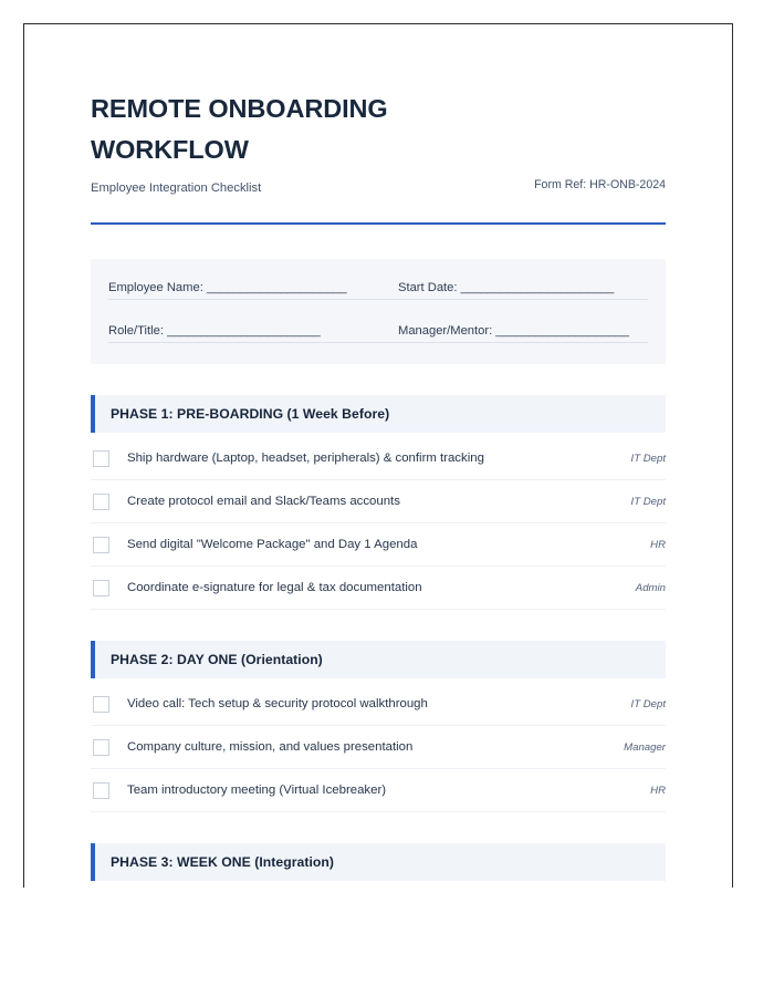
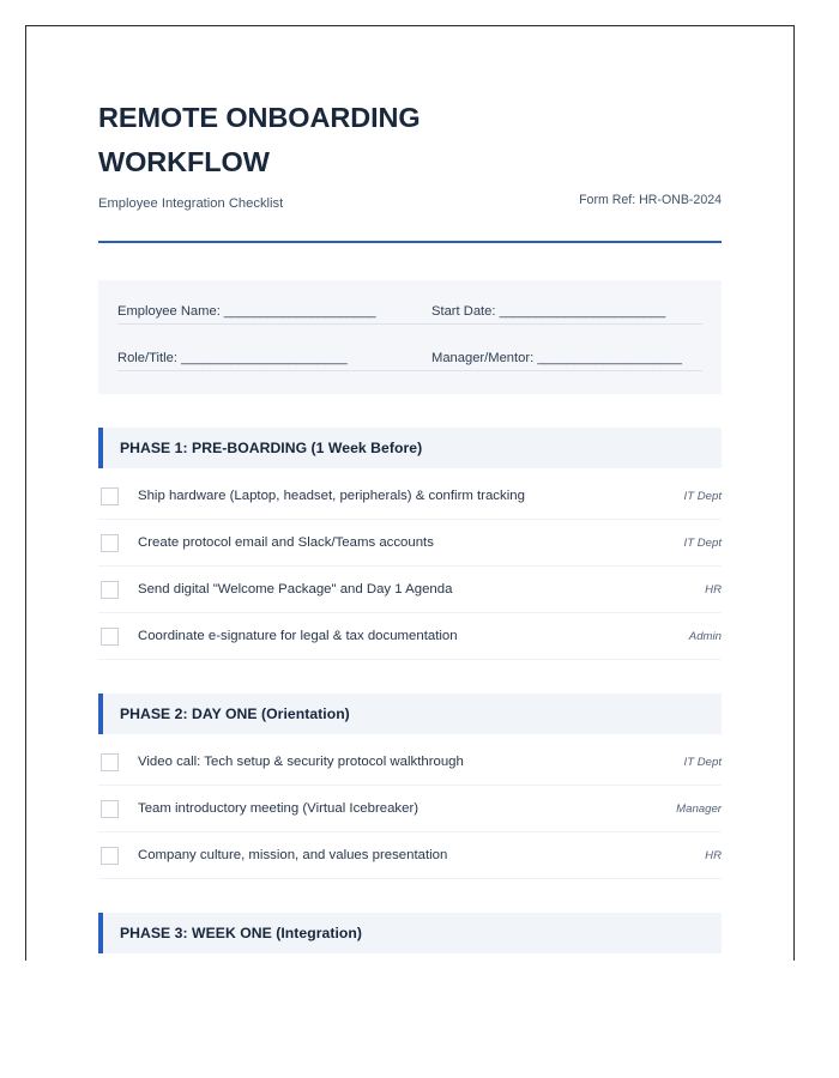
  REMOTE ONBOARDING WORKFLOW
  Employee Integration Checklist
  Form Ref: HR-ONB-2024
  Employee Name: _____________________
  Start Date: _______________________
  Role/Title: _______________________
  Manager/Mentor: ____________________
  PHASE 1: PRE-BOARDING (1 Week Before)
  Ship hardware (Laptop, headset, peripherals) & confirm tracking
  IT Dept
  Create protocol email and Slack/Teams accounts
  IT Dept
  Send digital "Welcome Package" and Day 1 Agenda
  HR
  Coordinate e-signature for legal & tax documentation
  Admin
  PHASE 2: DAY ONE (Orientation)
  Video call: Tech setup & security protocol walkthrough
  IT Dept
- Company culture, mission, and values presentation
+ Team introductory meeting (Virtual Icebreaker)
  Manager
- Team introductory meeting (Virtual Icebreaker)
+ Company culture, mission, and values presentation
  HR
  PHASE 3: WEEK ONE (Integration)
